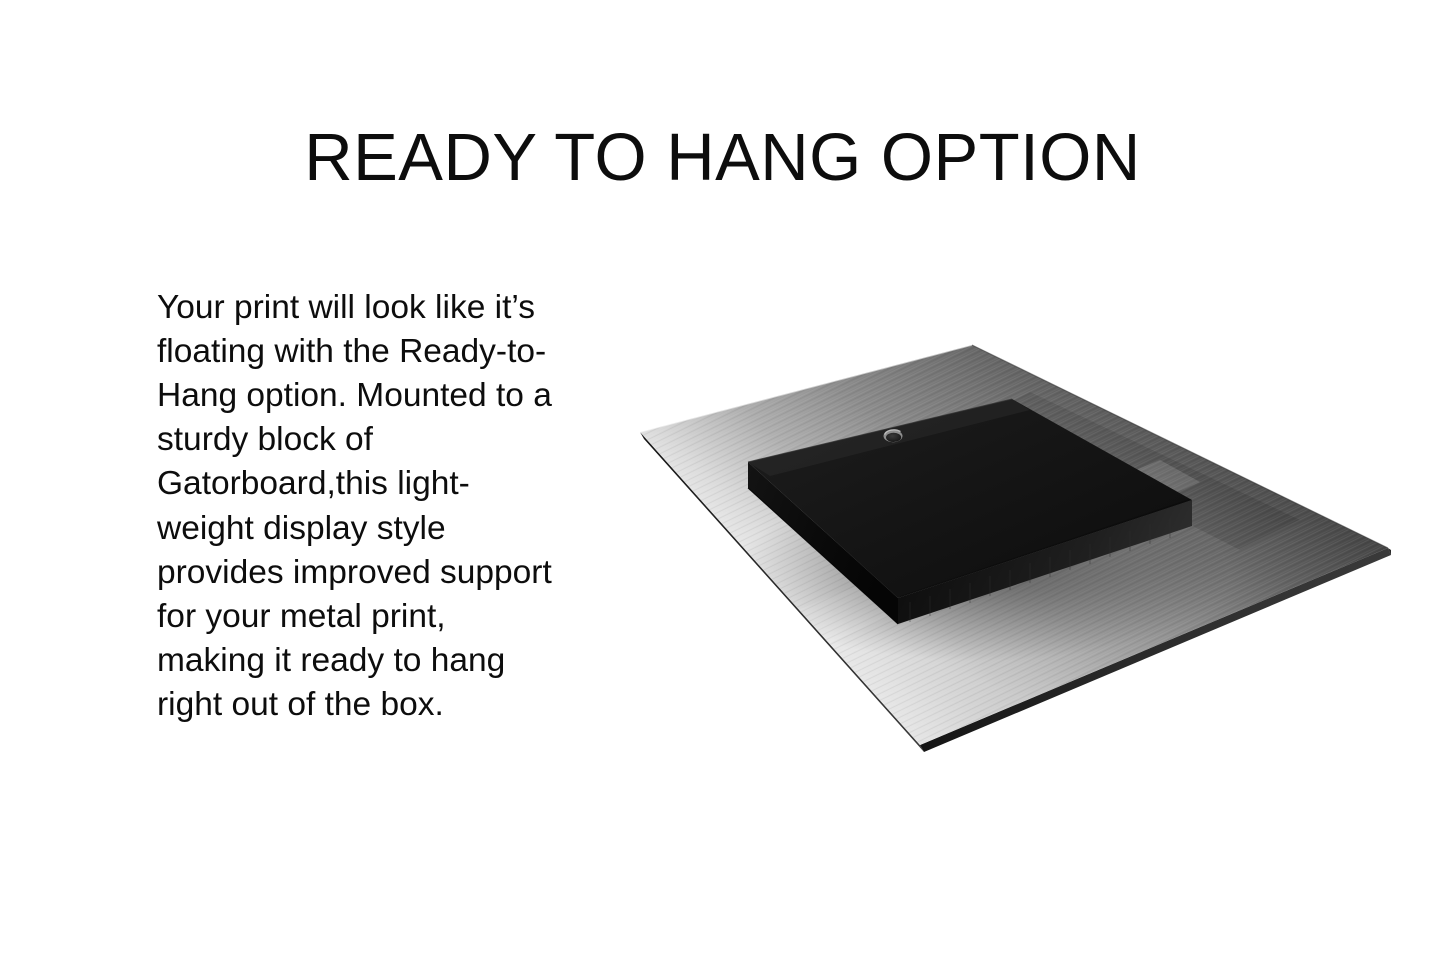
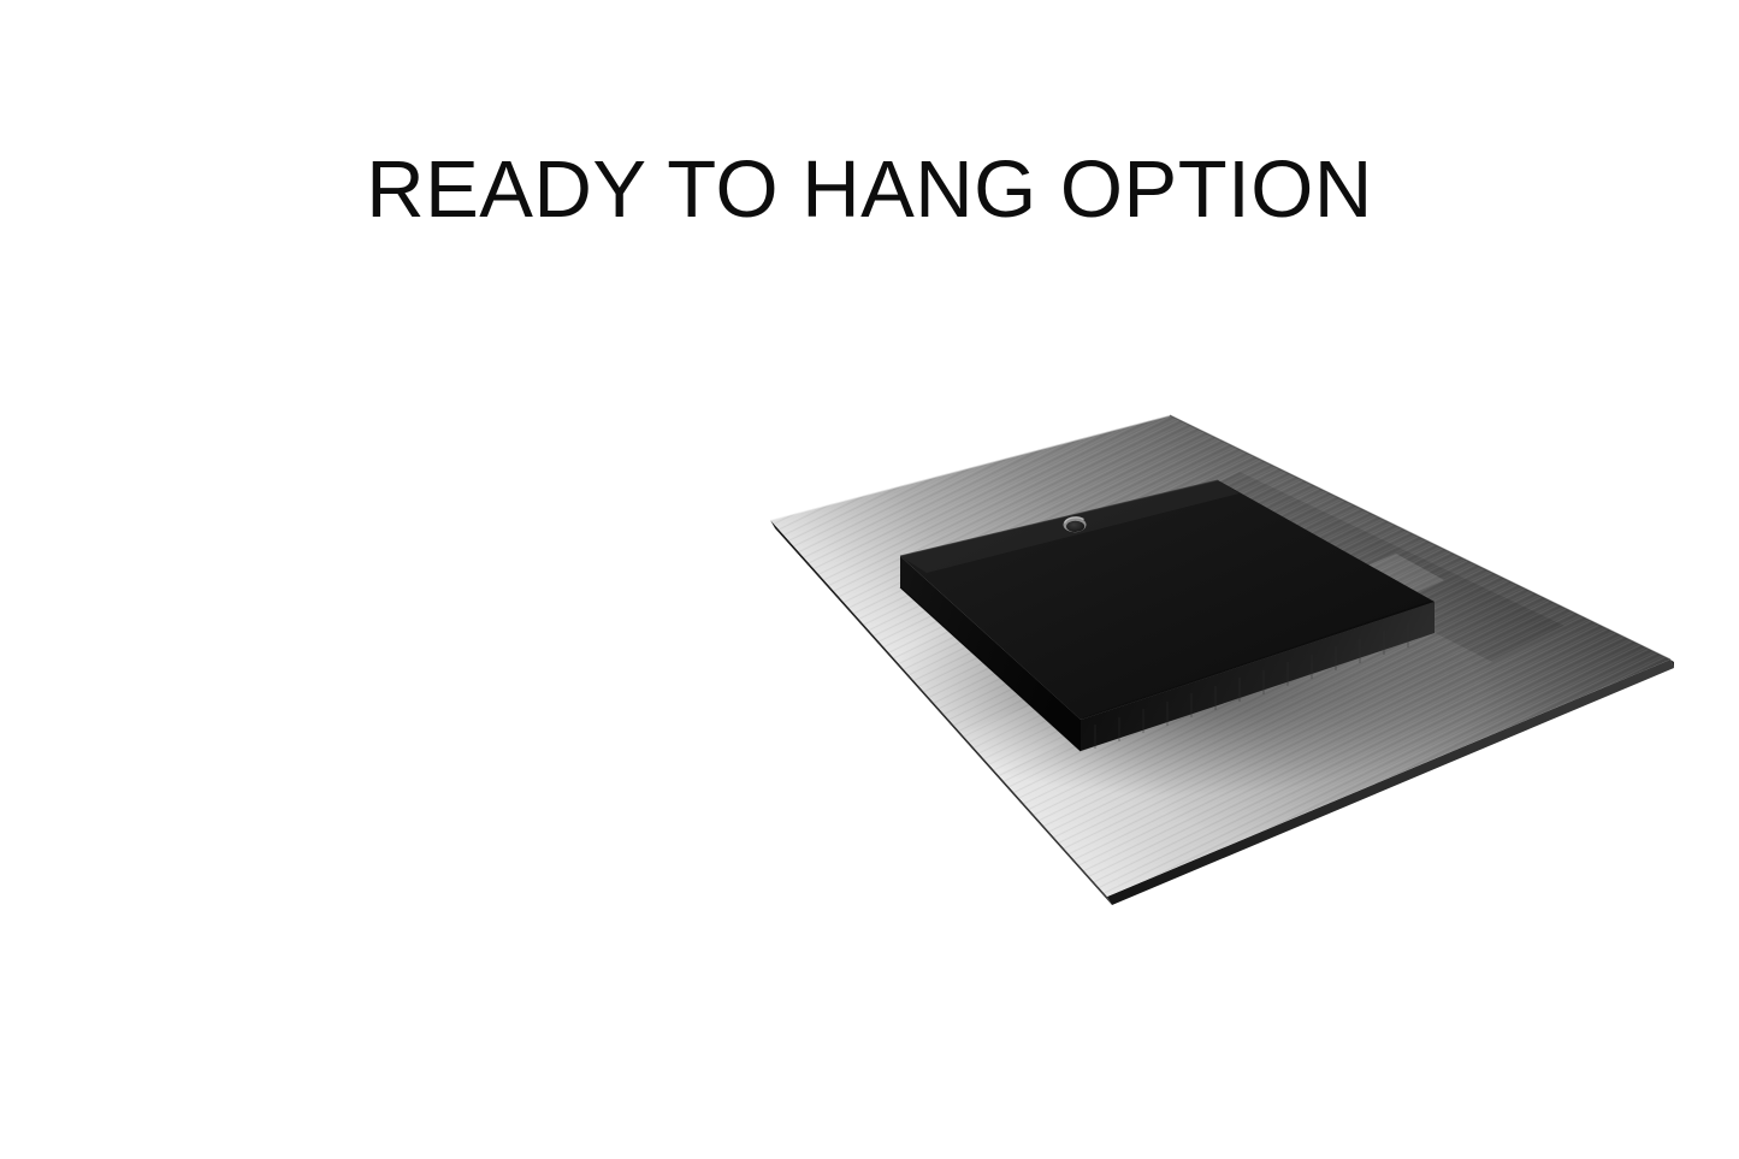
  READY TO HANG OPTION
- Your print will look like it’s floating with the Ready-to-Hang option. Mounted to a sturdy block of Gatorboard,this light-weight display style provides improved support for your metal print, making it ready to hang right out of the box.
